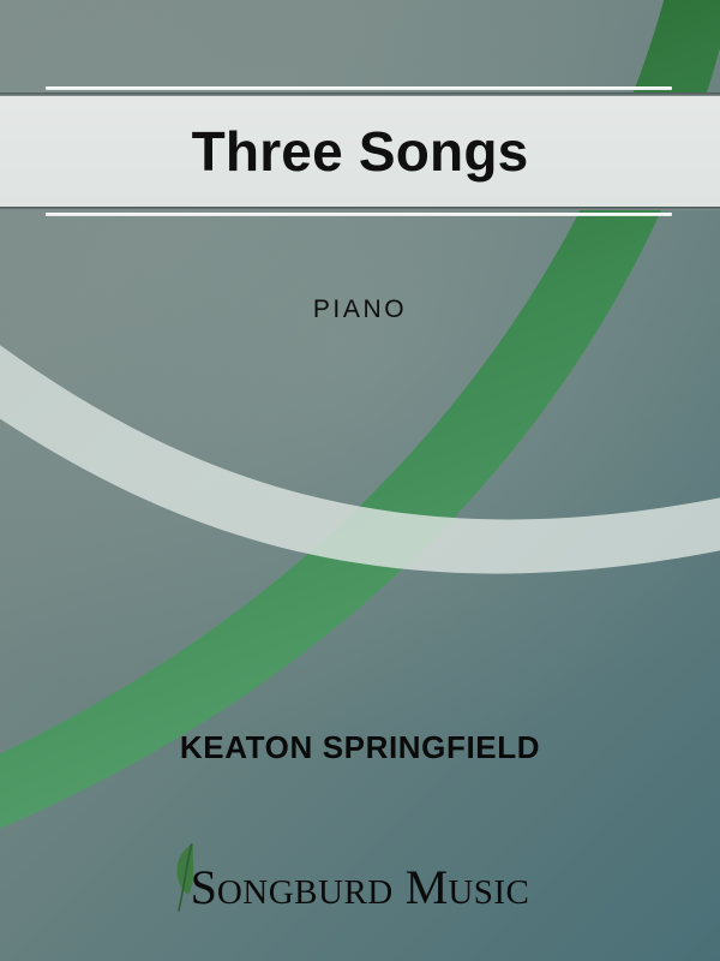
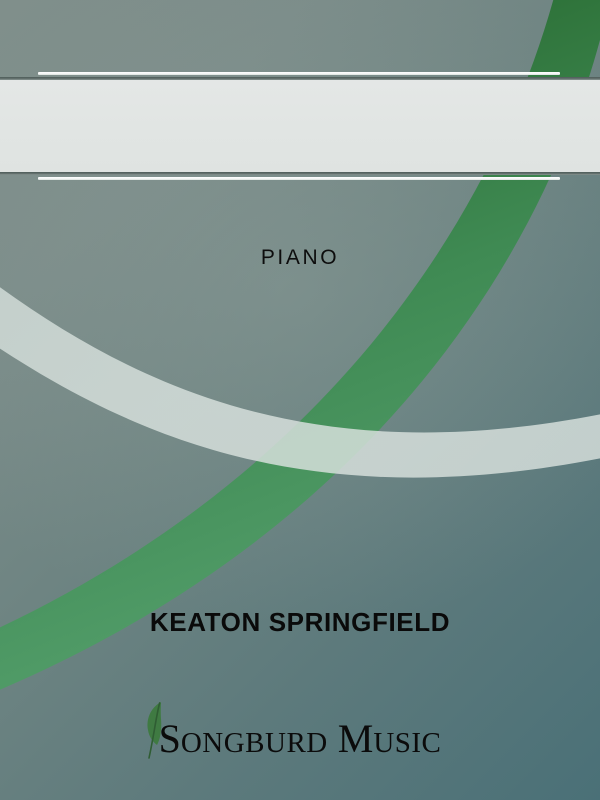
- Three Songs
  PIANO
  KEATON SPRINGFIELD
  SONGBURD MUSIC
